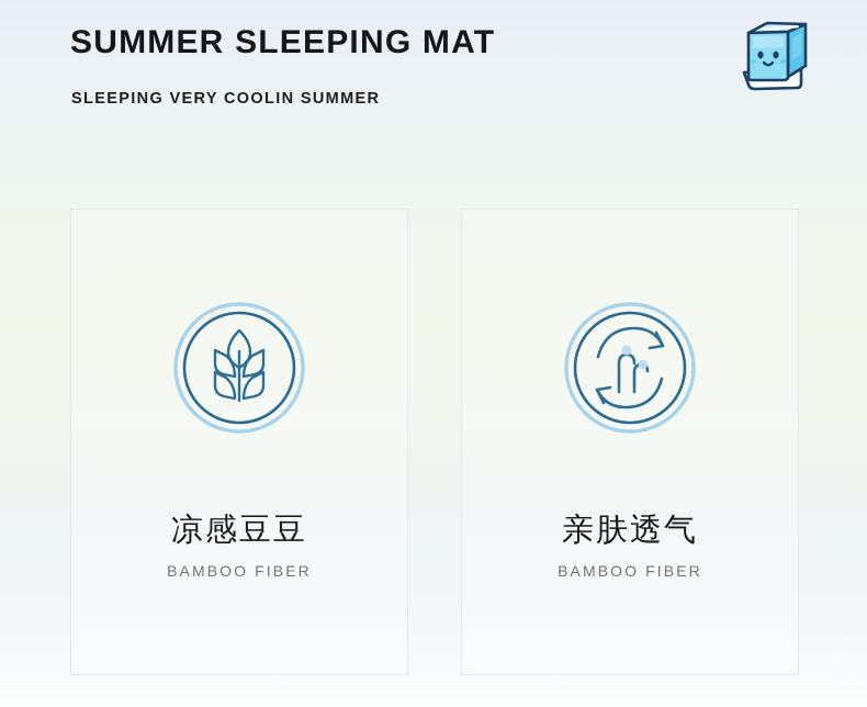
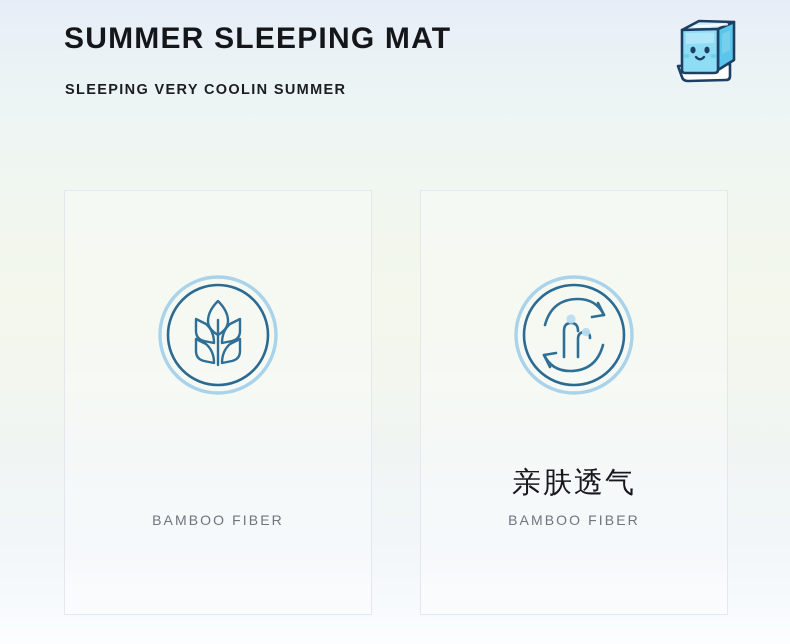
  SUMMER SLEEPING MAT
  SLEEPING VERY COOLIN SUMMER
- 凉感豆豆
  BAMBOO FIBER
  亲肤透气
  BAMBOO FIBER
